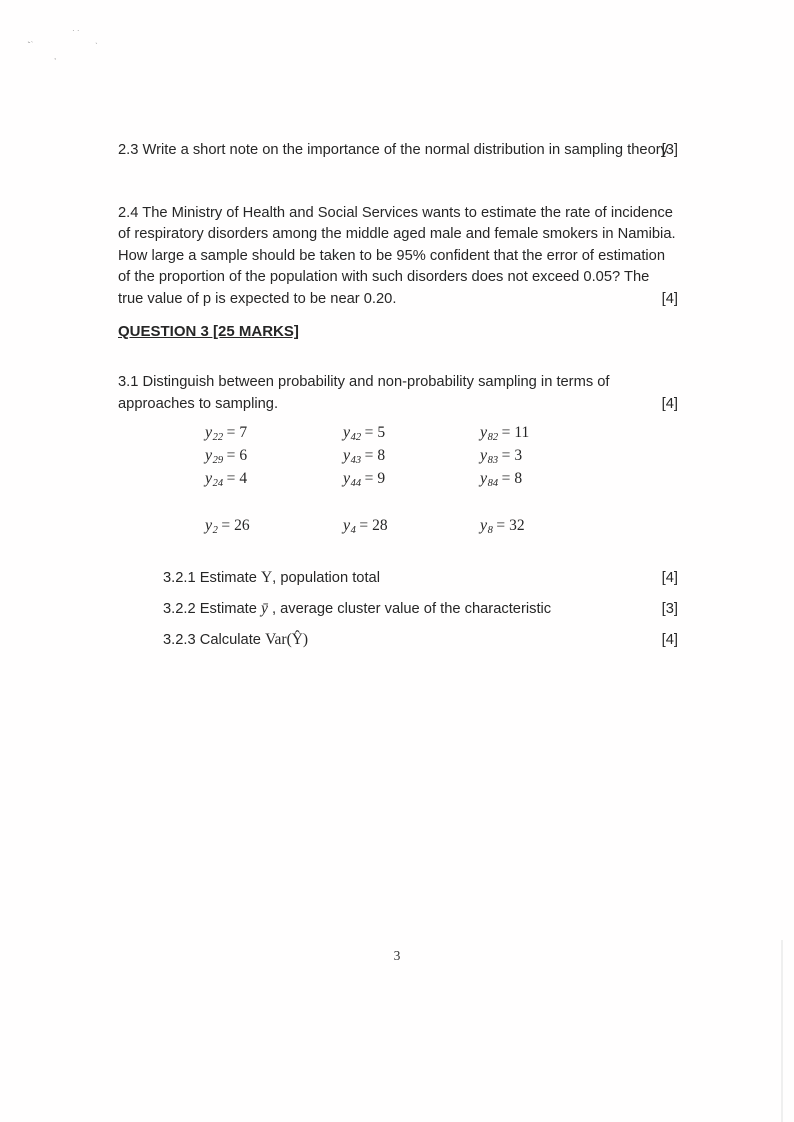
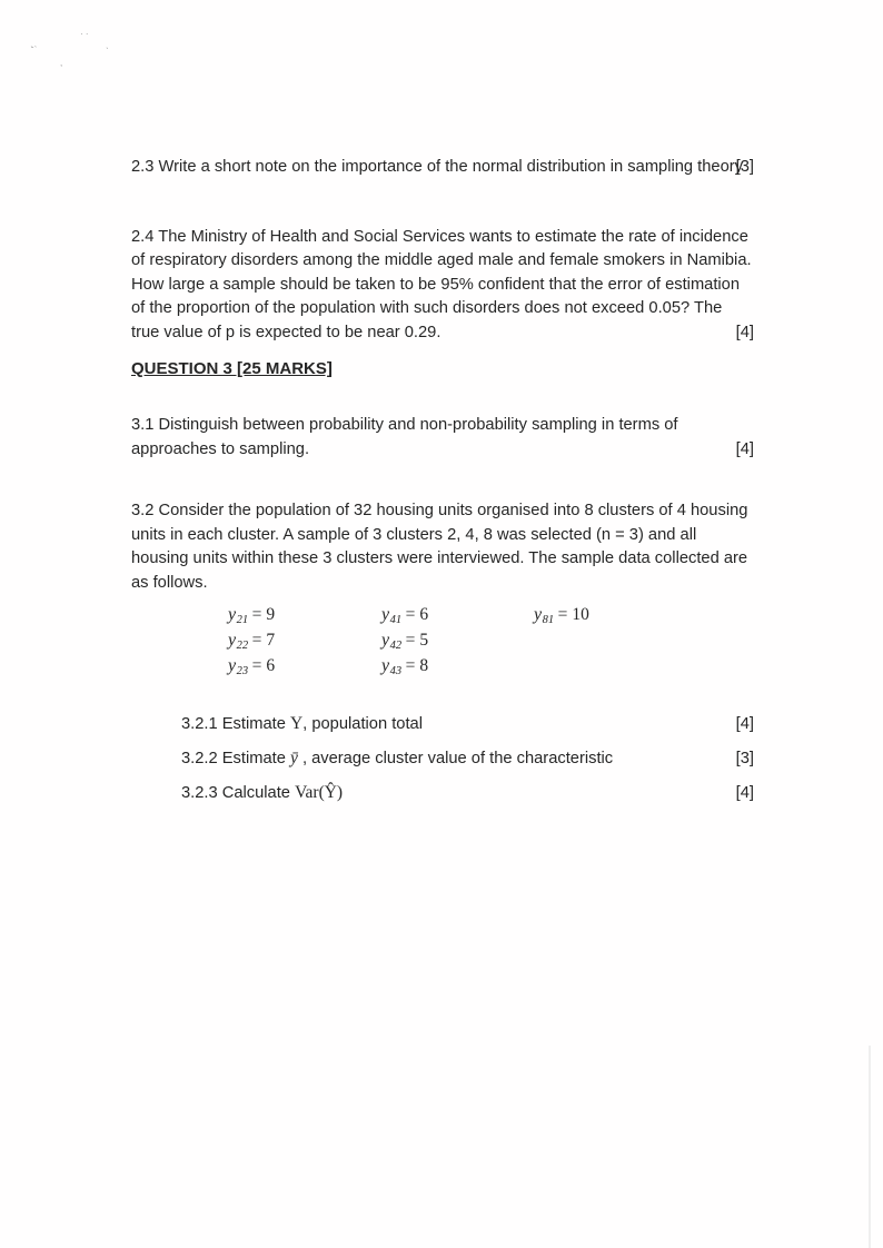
  · ·
  ˴
  ,
  2.3 Write a short note on the importance of the normal distribution in sampling theory
  [3]
- 2.4 The Ministry of Health and Social Services wants to estimate the rate of incidence of respiratory disorders among the middle aged male and female smokers in Namibia. How large a sample should be taken to be 95% confident that the error of estimation of the proportion of the population with such disorders does not exceed 0.05? The true value of p is expected to be near 0.20.
+ 2.4 The Ministry of Health and Social Services wants to estimate the rate of incidence of respiratory disorders among the middle aged male and female smokers in Namibia. How large a sample should be taken to be 95% confident that the error of estimation of the proportion of the population with such disorders does not exceed 0.05? The true value of p is expected to be near 0.29.
  [4]
  QUESTION 3 [25 MARKS]
  3.1 Distinguish between probability and non-probability sampling in terms of approaches to sampling.
  [4]
+ 3.2 Consider the population of 32 housing units organised into 8 clusters of 4 housing units in each cluster. A sample of 3 clusters 2, 4, 8 was selected (n = 3) and all housing units within these 3 clusters were interviewed. The sample data collected are as follows.
+ y21 = 9
+ y41 = 6
+ y81 = 10
  y22 = 7
  y42 = 5
- y82 = 11
- y29 = 6
+ y23 = 6
  y43 = 8
- y83 = 3
- y24 = 4
- y44 = 9
- y84 = 8
- y2 = 26
- y4 = 28
- y8 = 32
  3.2.1 Estimate Y, population total
  [4]
  3.2.2 Estimate ȳ , average cluster value of the characteristic
  [3]
  3.2.3 Calculate Var(Ŷ)
  [4]
- 3
